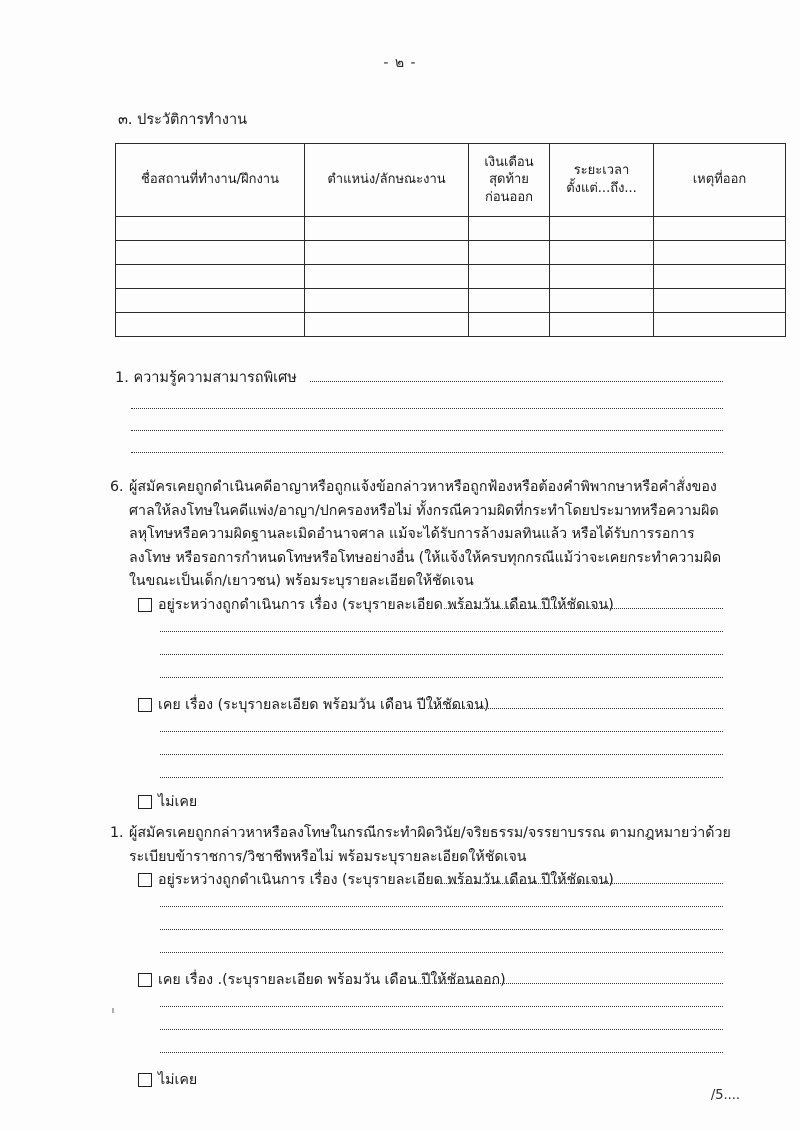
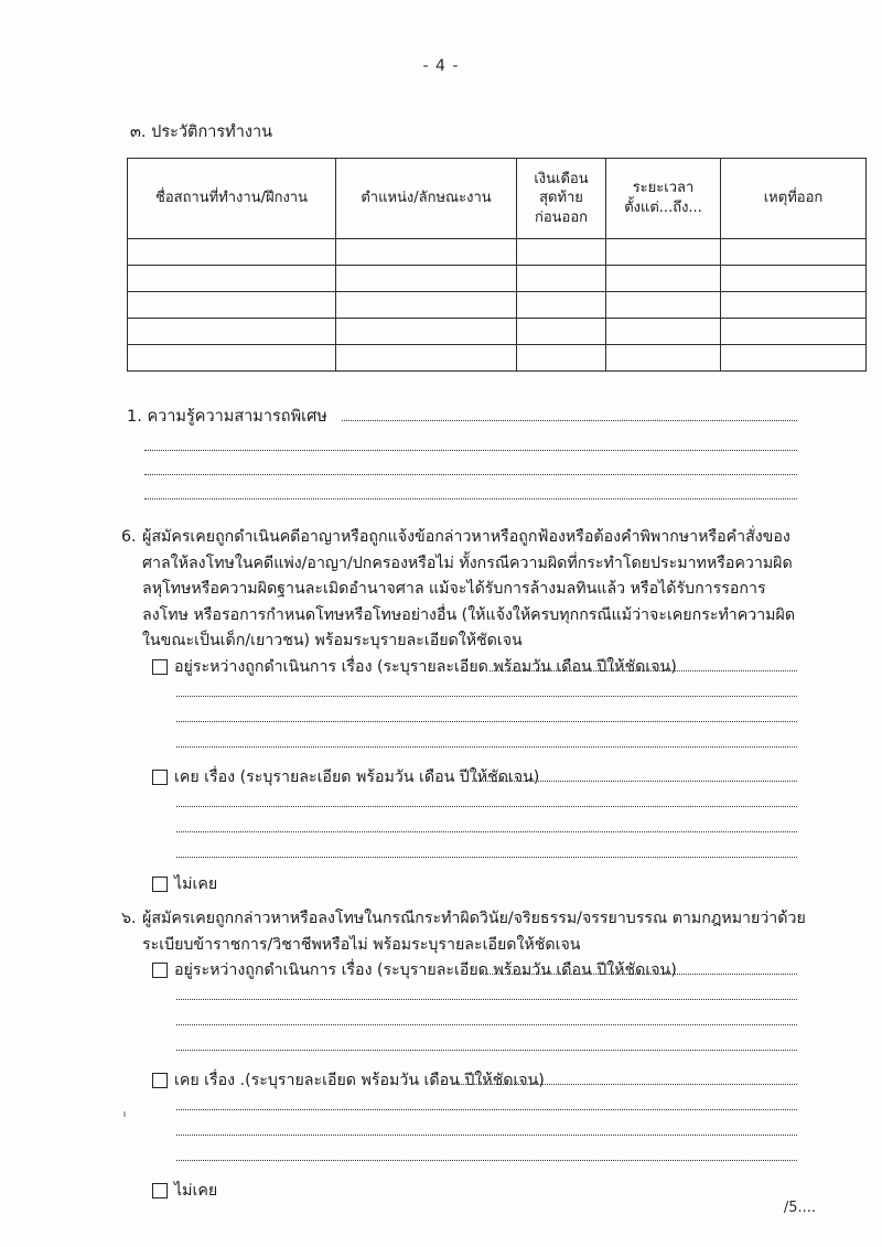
- - ๒ -
+ - 4 -
  ๓. ประวัติการทำงาน
  ชื่อสถานที่ทำงาน/ฝึกงาน	ตำแหน่ง/ลักษณะงาน	เงินเดือน สุดท้าย ก่อนออก	ระยะเวลา ตั้งแต่...ถึง...	เหตุที่ออก
  1. ความรู้ความสามารถพิเศษ
  6.
  ผู้สมัครเคยถูกดำเนินคดีอาญาหรือถูกแจ้งข้อกล่าวหาหรือถูกฟ้องหรือต้องคำพิพากษาหรือคำสั่งของศาลให้ลงโทษในคดีแพ่ง/อาญา/ปกครองหรือไม่ ทั้งกรณีความผิดที่กระทำโดยประมาทหรือความผิดลหุโทษหรือความผิดฐานละเมิดอำนาจศาล แม้จะได้รับการล้างมลทินแล้ว หรือได้รับการรอการลงโทษ หรือรอการกำหนดโทษหรือโทษอย่างอื่น (ให้แจ้งให้ครบทุกกรณีแม้ว่าจะเคยกระทำความผิดในขณะเป็นเด็ก/เยาวชน) พร้อมระบุรายละเอียดให้ชัดเจน
  อยู่ระหว่างถูกดำเนินการ เรื่อง (ระบุรายละเอียด พร้อมวัน เดือน ปีให้ชัดเจน)
  เคย เรื่อง (ระบุรายละเอียด พร้อมวัน เดือน ปีให้ชัดเจน)
  ไม่เคย
- 1.
+ ๖.
  ผู้สมัครเคยถูกกล่าวหาหรือลงโทษในกรณีกระทำผิดวินัย/จริยธรรม/จรรยาบรรณ ตามกฎหมายว่าด้วยระเบียบข้าราชการ/วิชาชีพหรือไม่ พร้อมระบุรายละเอียดให้ชัดเจน
  อยู่ระหว่างถูกดำเนินการ เรื่อง (ระบุรายละเอียด พร้อมวัน เดือน ปีให้ชัดเจน)
- เคย เรื่อง .(ระบุรายละเอียด พร้อมวัน เดือน ปีให้ชัอนออก)
+ เคย เรื่อง .(ระบุรายละเอียด พร้อมวัน เดือน ปีให้ชัดเจน)
  ไม่เคย
  /5....
